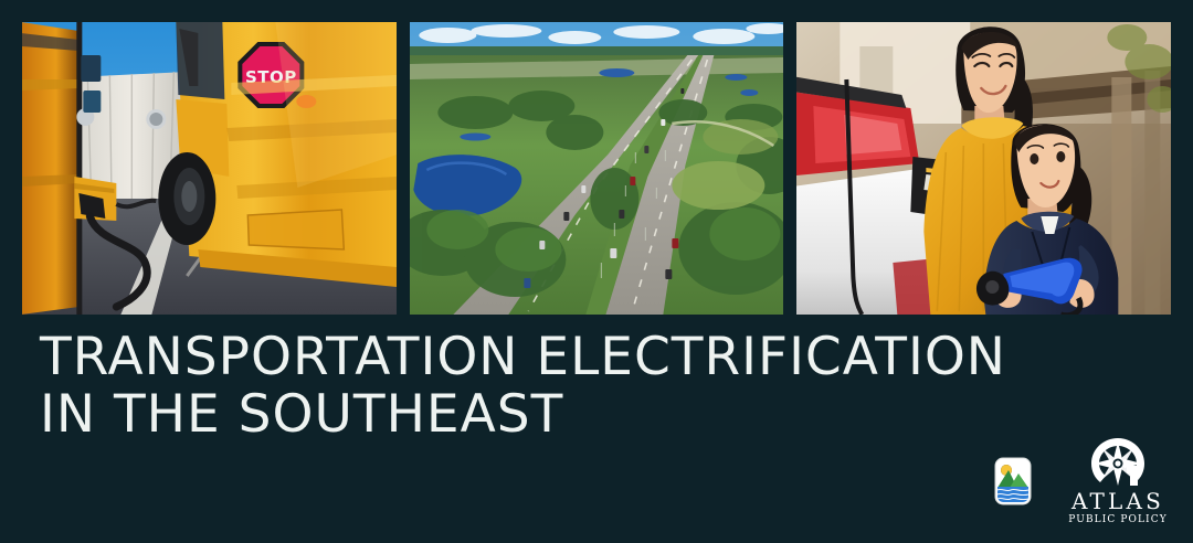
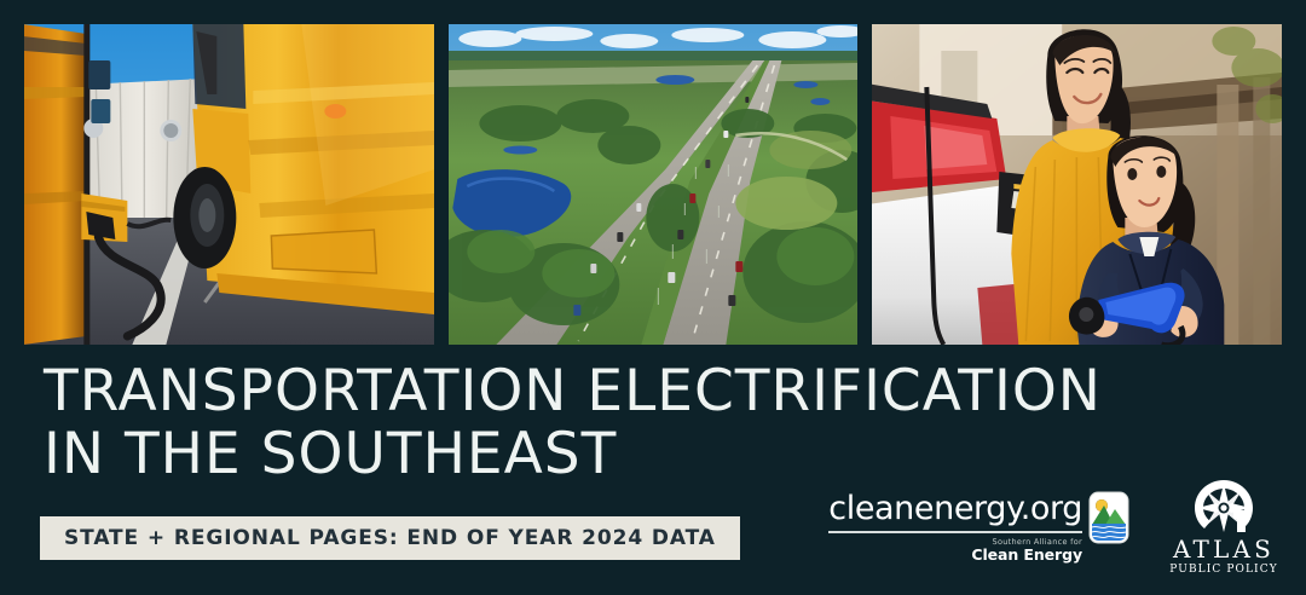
- STOP
  TRANSPORTATION ELECTRIFICATION
  IN THE SOUTHEAST
+ STATE + REGIONAL PAGES: END OF YEAR 2024 DATA
+ cleanenergy.org
+ Southern Alliance for
+ Clean Energy
  ATLAS
  PUBLIC POLICY
